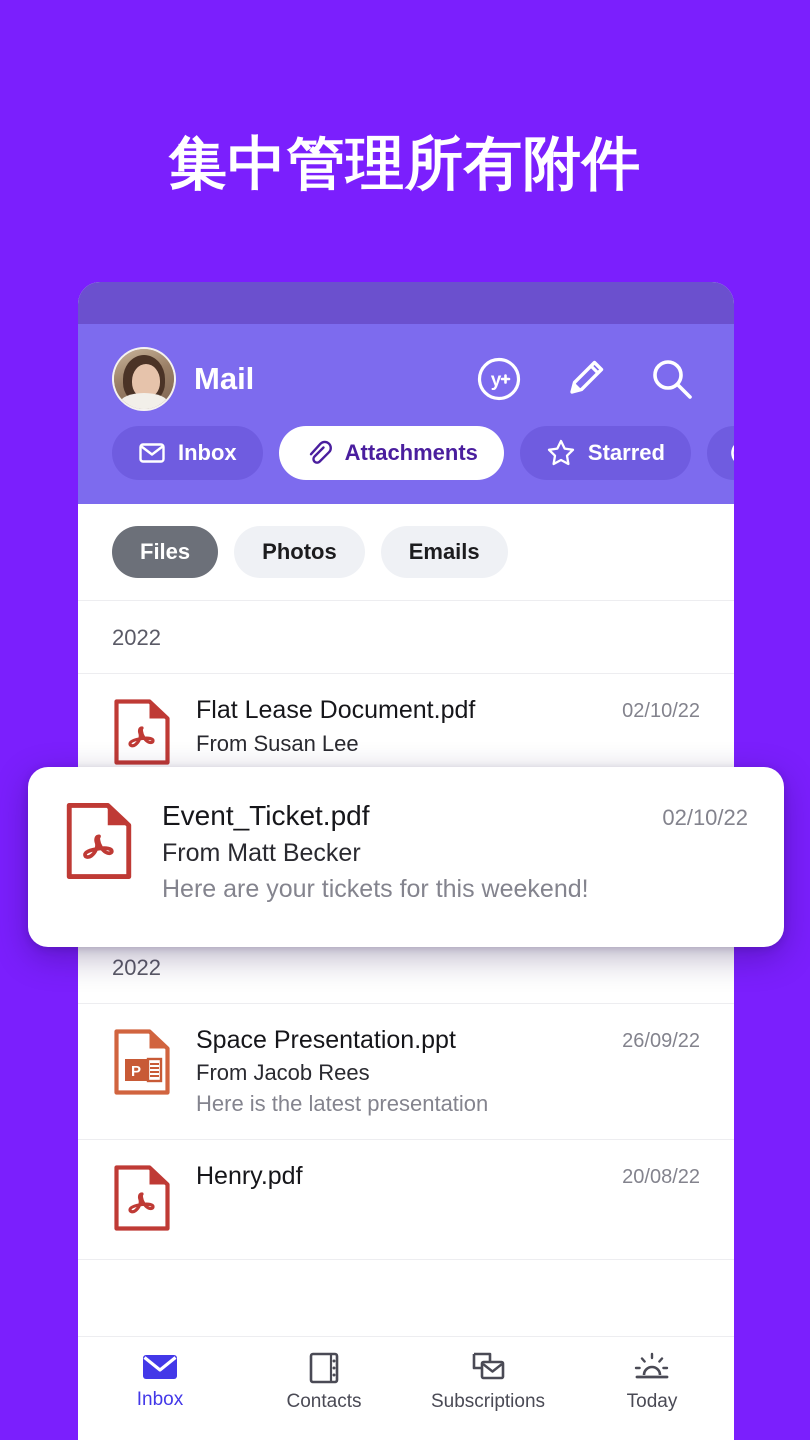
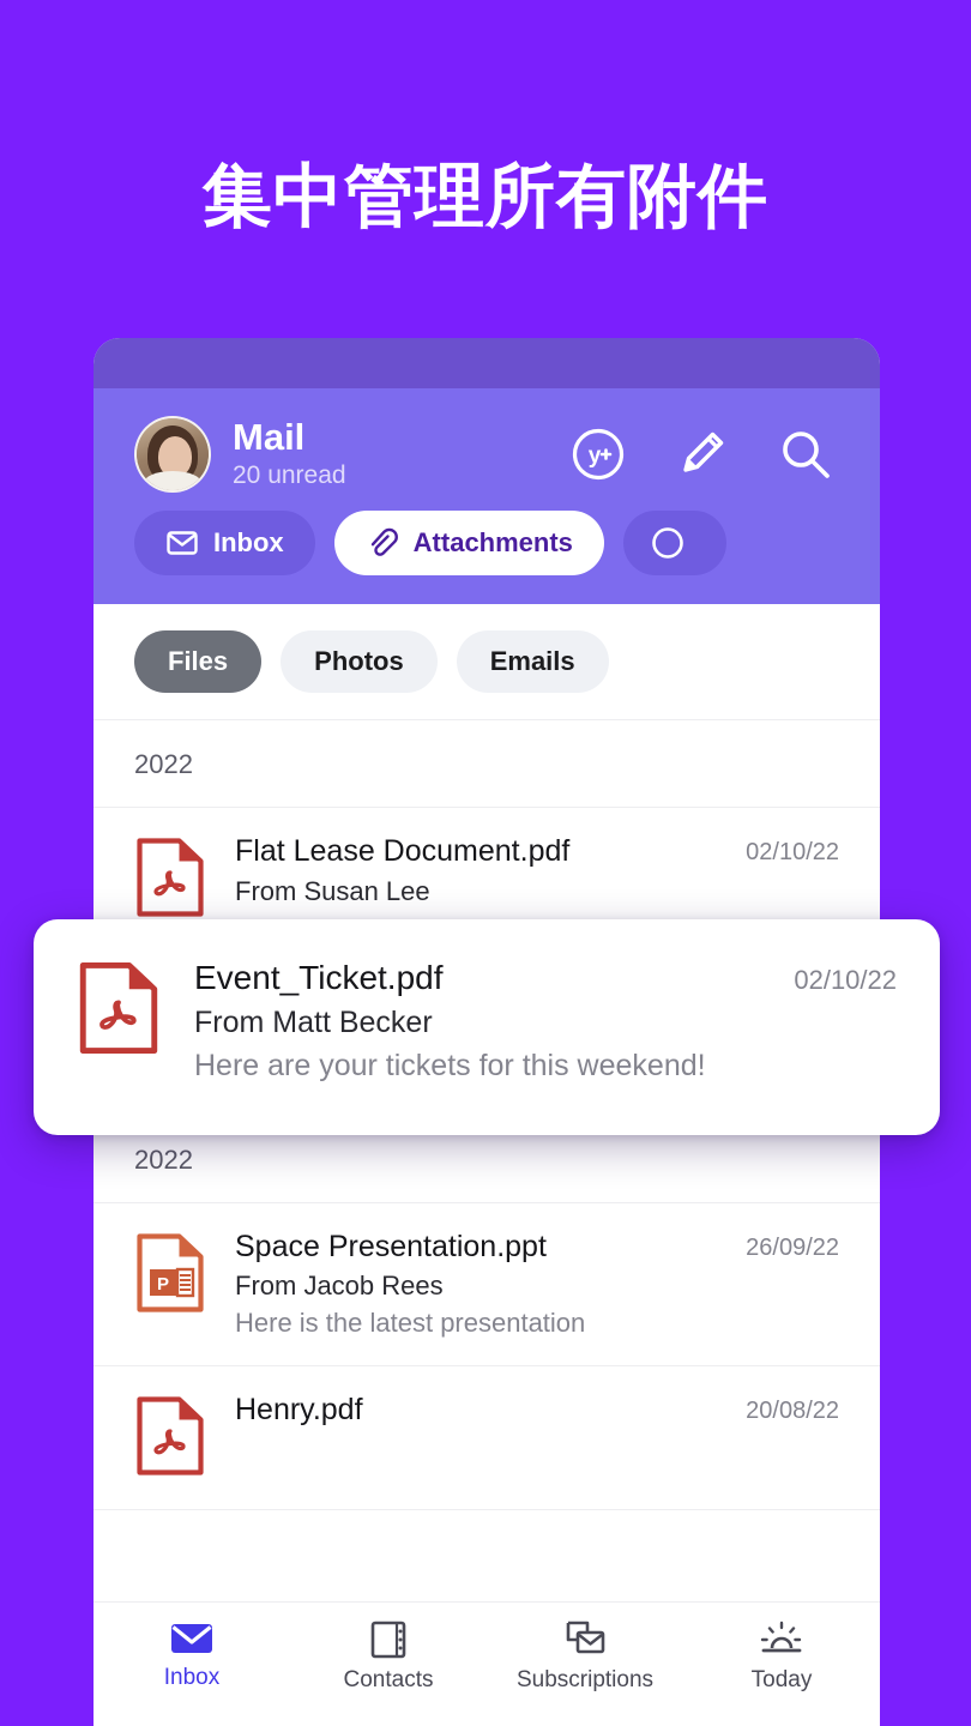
  集中管理所有附件
  Mail
+ 20 unread
  y
  Inbox
  Attachments
- Starred
  Files
  Photos
  Emails
  2022
  Flat Lease Document.pdf
  From Susan Lee
  02/10/22
  2022
  P
  Space Presentation.ppt
  From Jacob Rees
  Here is the latest presentation
  26/09/22
  Henry.pdf
  20/08/22
  Inbox
  Contacts
  Subscriptions
  Today
  Event_Ticket.pdf
  From Matt Becker
  Here are your tickets for this weekend!
  02/10/22
